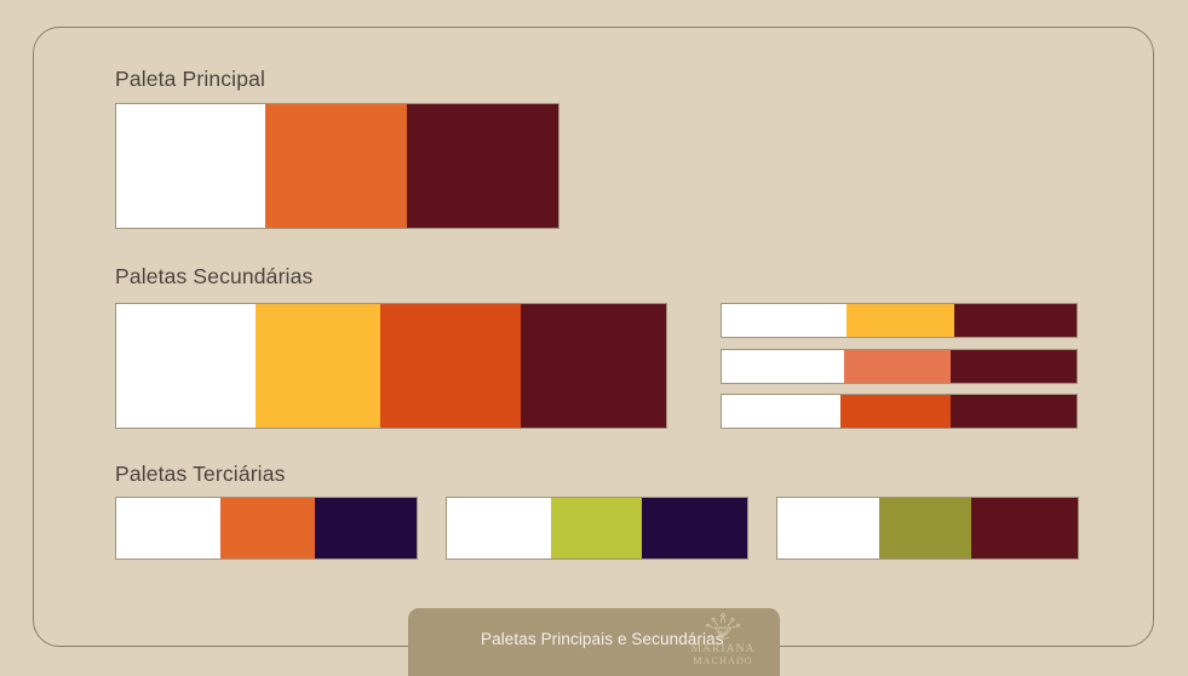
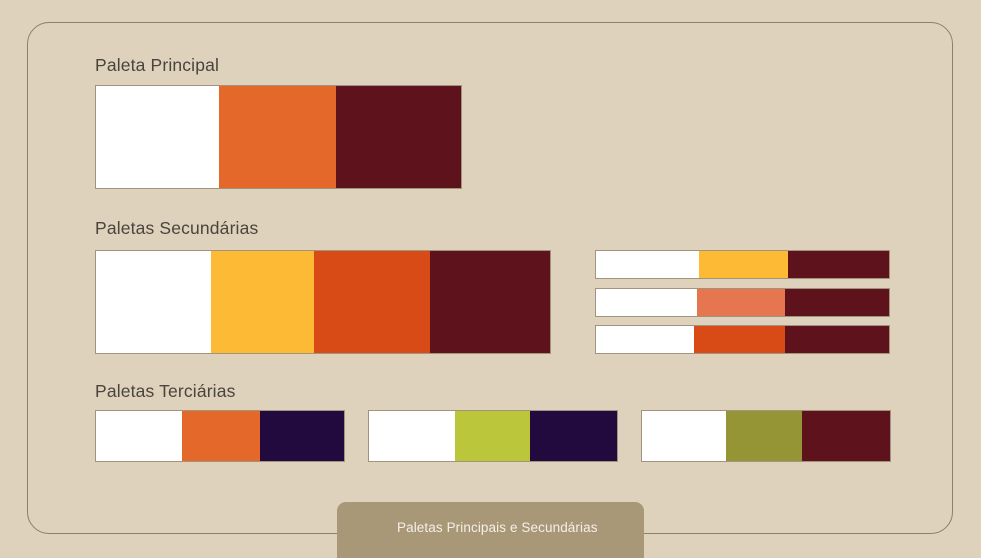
  Paleta Principal
  Paletas Secundárias
  Paletas Terciárias
  Paletas Principais e Secundárias
- MARIANA
- MACHADO
